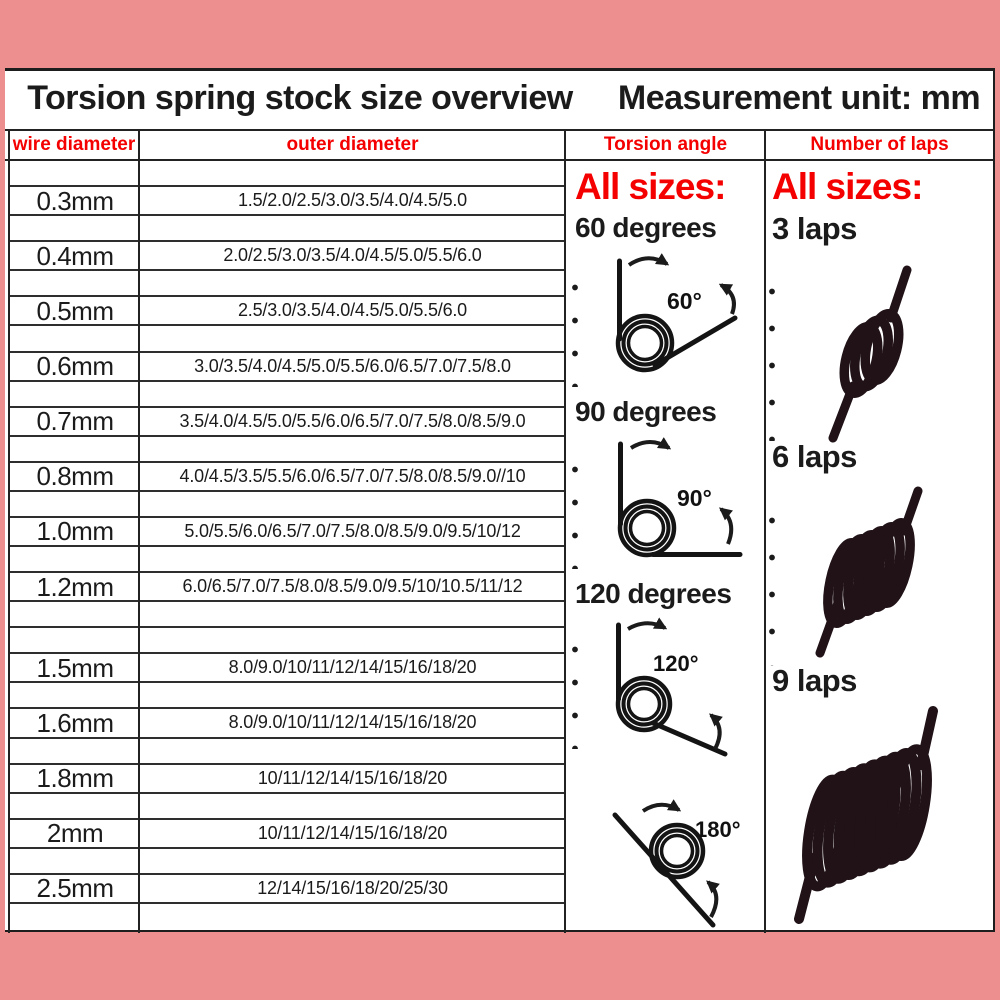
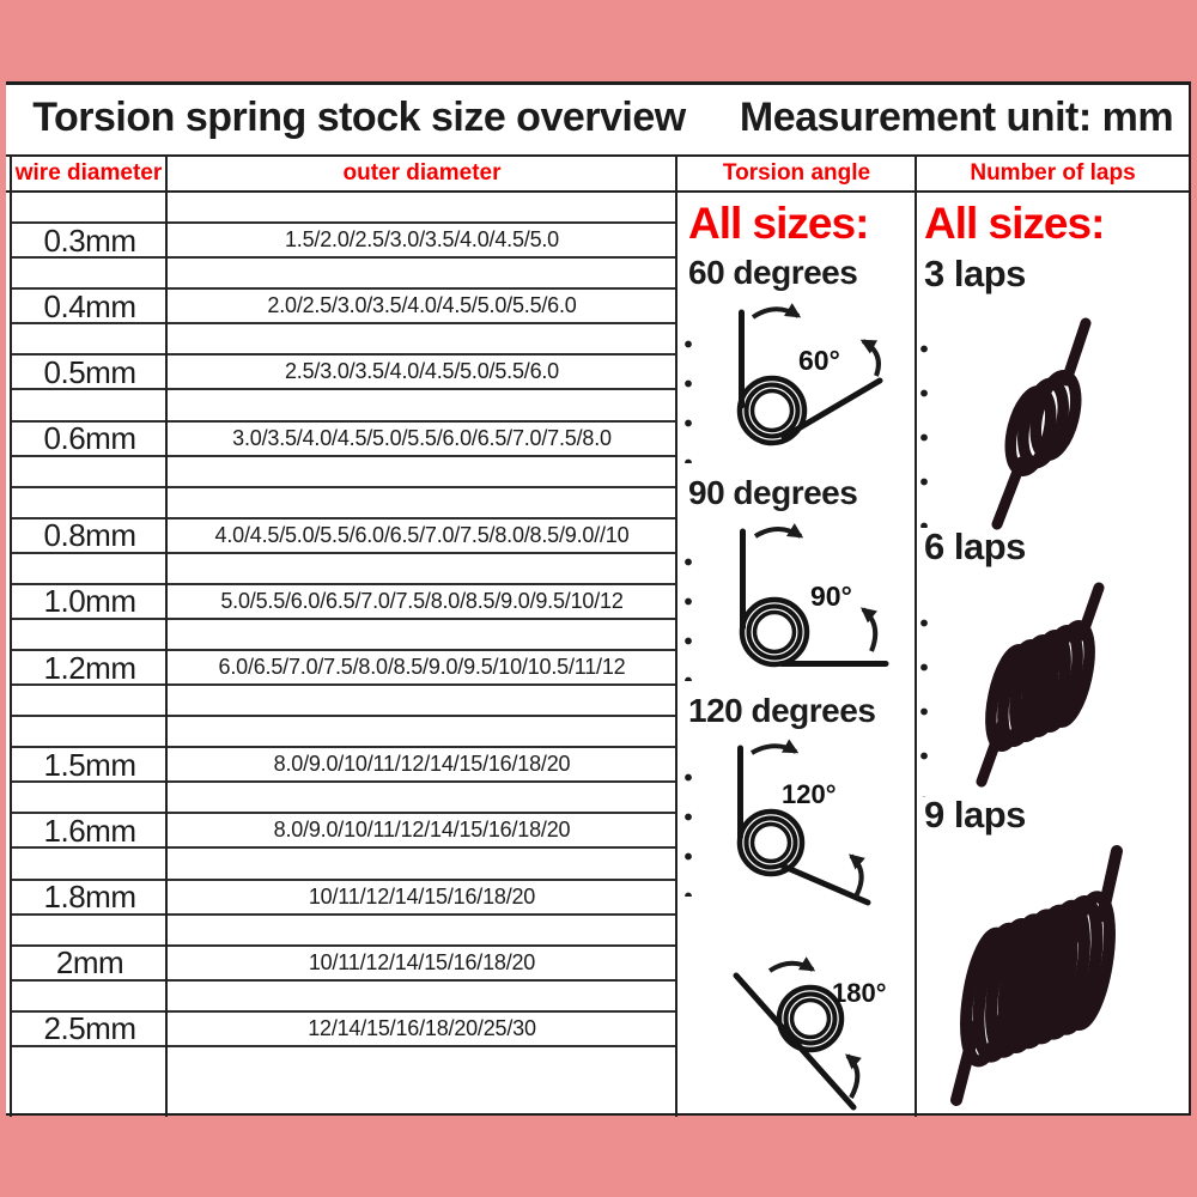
  Torsion spring stock size overview
  Measurement unit: mm
  wire diameter
  outer diameter
  Torsion angle
  Number of laps
  0.3mm
  1.5/2.0/2.5/3.0/3.5/4.0/4.5/5.0
  0.4mm
  2.0/2.5/3.0/3.5/4.0/4.5/5.0/5.5/6.0
  0.5mm
  2.5/3.0/3.5/4.0/4.5/5.0/5.5/6.0
  0.6mm
  3.0/3.5/4.0/4.5/5.0/5.5/6.0/6.5/7.0/7.5/8.0
- 0.7mm
- 3.5/4.0/4.5/5.0/5.5/6.0/6.5/7.0/7.5/8.0/8.5/9.0
  0.8mm
- 4.0/4.5/3.5/5.5/6.0/6.5/7.0/7.5/8.0/8.5/9.0//10
+ 4.0/4.5/5.0/5.5/6.0/6.5/7.0/7.5/8.0/8.5/9.0//10
  1.0mm
  5.0/5.5/6.0/6.5/7.0/7.5/8.0/8.5/9.0/9.5/10/12
  1.2mm
  6.0/6.5/7.0/7.5/8.0/8.5/9.0/9.5/10/10.5/11/12
  1.5mm
  8.0/9.0/10/11/12/14/15/16/18/20
  1.6mm
  8.0/9.0/10/11/12/14/15/16/18/20
  1.8mm
  10/11/12/14/15/16/18/20
  2mm
  10/11/12/14/15/16/18/20
  2.5mm
  12/14/15/16/18/20/25/30
  All sizes:
  60 degrees
  90 degrees
  120 degrees
  60°
  90°
  120°
  180°
  All sizes:
  3 laps
  6 laps
  9 laps
